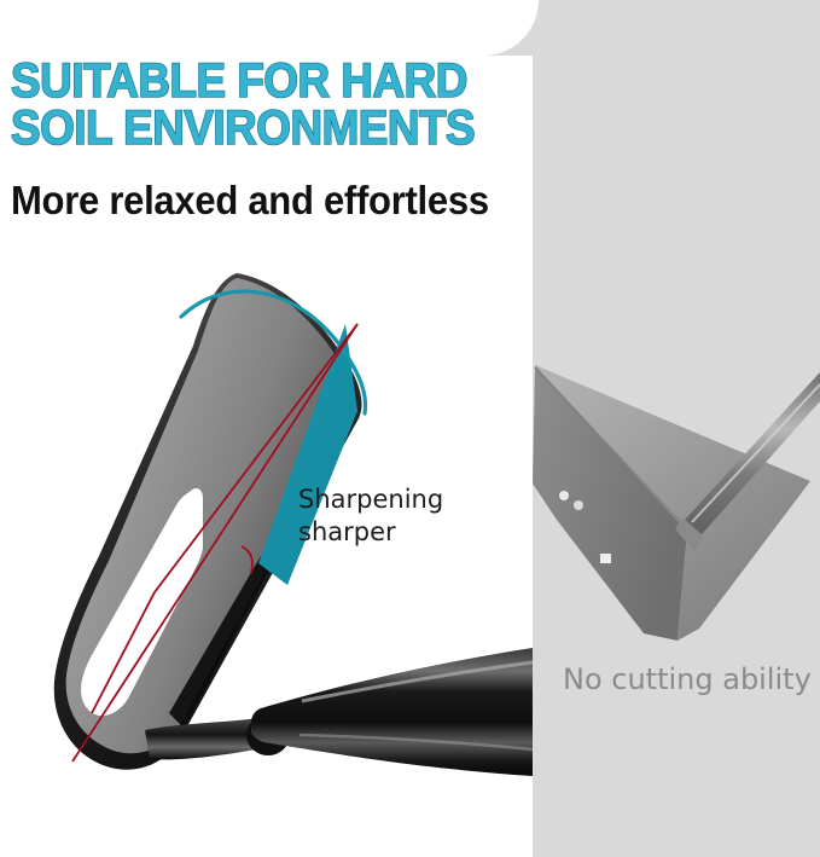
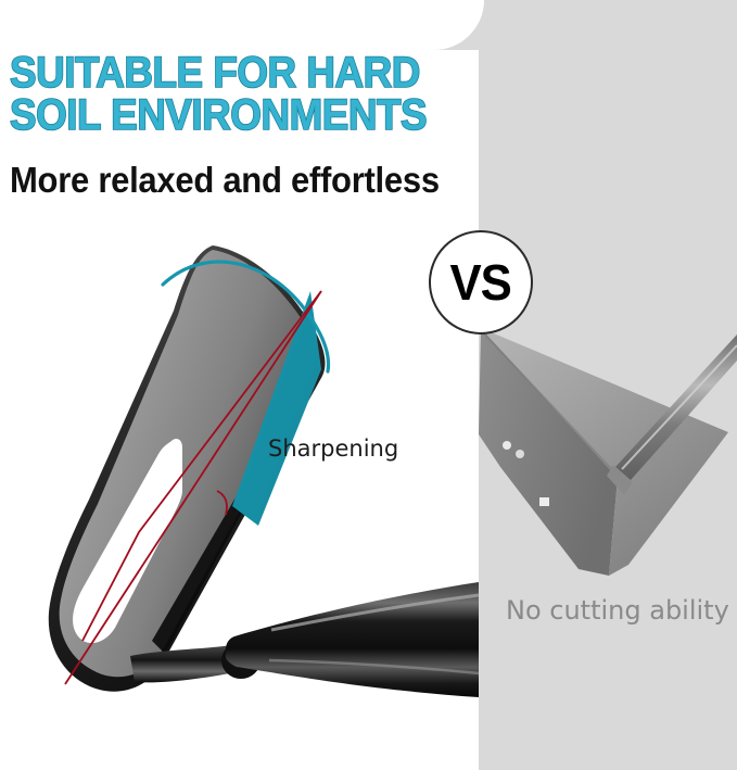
  SUITABLE FOR HARD
  SOIL ENVIRONMENTS
  More relaxed and effortless
  Sharpening
- sharper
  No cutting ability
+ VS
